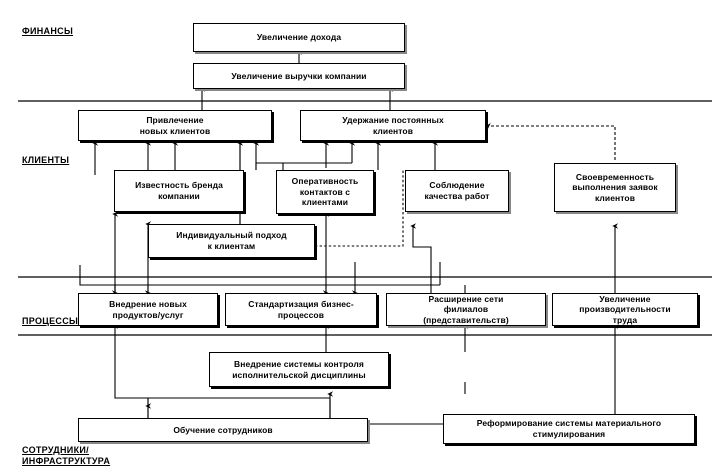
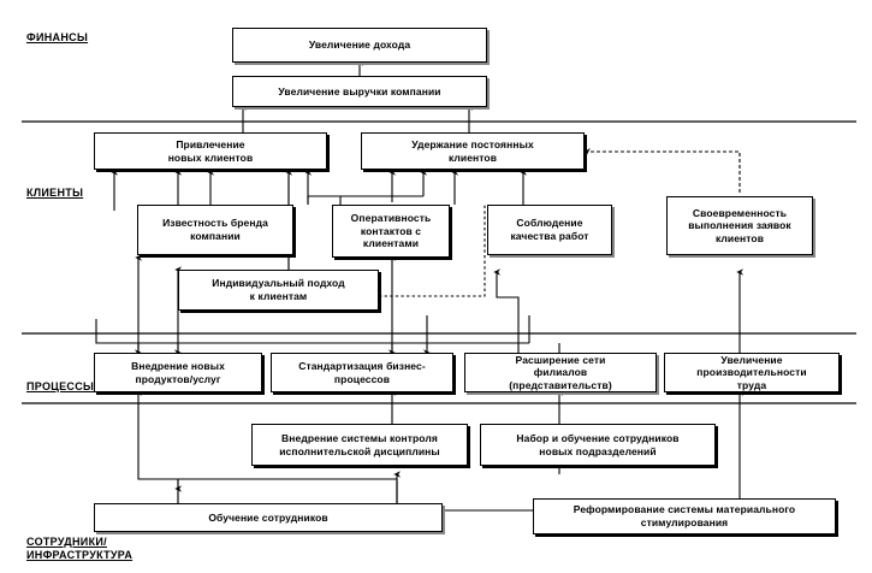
  ФИНАНСЫ
  КЛИЕНТЫ
  ПРОЦЕССЫ
  СОТРУДНИКИ/
  ИНФРАСТРУКТУРА
  Увеличение дохода
  Увеличение выручки компании
  Привлечение
  новых клиентов
  Удержание постоянных
  клиентов
  Известность бренда
  компании
  Оперативность
  контактов с
  клиентами
  Соблюдение
  качества работ
  Своевременность
  выполнения заявок
  клиентов
  Индивидуальный подход
  к клиентам
  Внедрение новых
  продуктов/услуг
  Стандартизация бизнес-
  процессов
  Расширение сети
  филиалов
  (представительств)
  Увеличение
  производительности
  труда
  Внедрение системы контроля
  исполнительской дисциплины
+ Набор и обучение сотрудников
+ новых подразделений
  Обучение сотрудников
  Реформирование системы материального
  стимулирования
